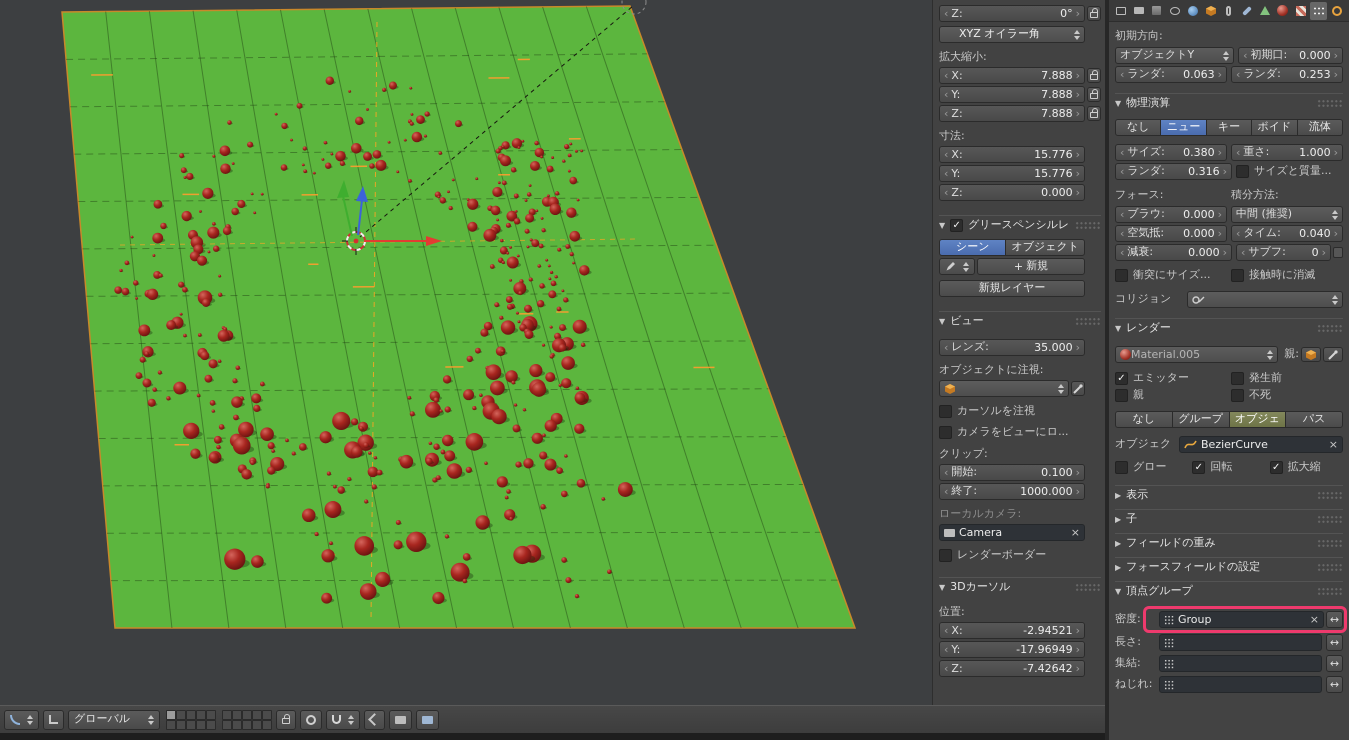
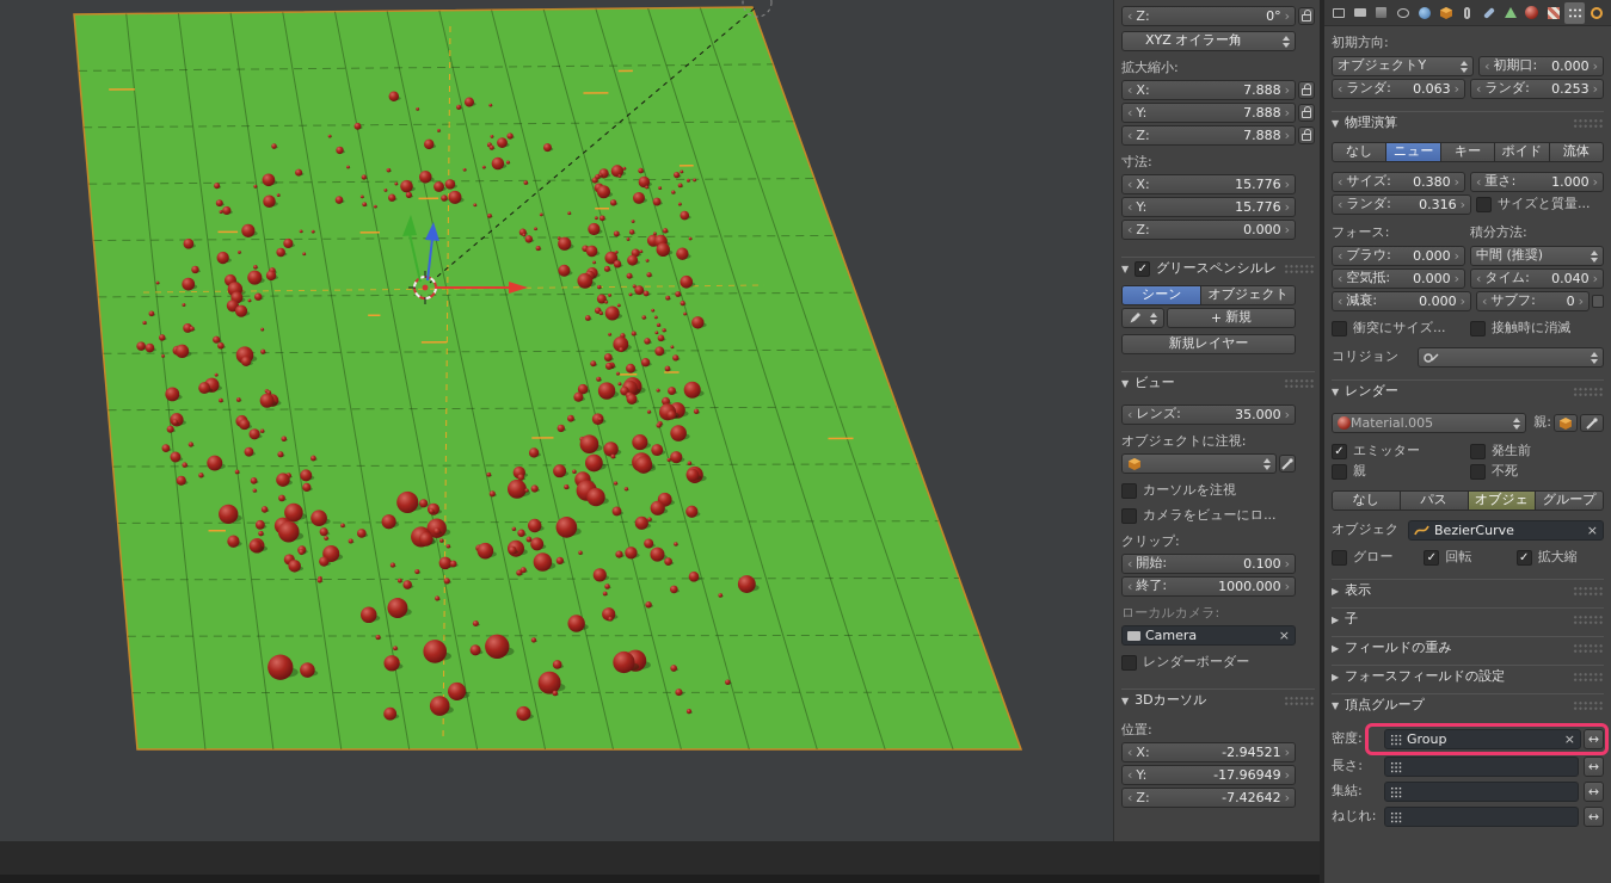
  Z:
  0°
  XYZ オイラー角
  拡大縮小:
  X:
  7.888
  Y:
  7.888
  Z:
  7.888
  寸法:
  X:
  15.776
  Y:
  15.776
  Z:
  0.000
  ▼
  ✓
  グリースペンシルレ
  シーン
  オブジェクト
  +
  新規
  新規レイヤー
  ▼
  ビュー
  レンズ:
  35.000
  オブジェクトに注視:
  カーソルを注視
  カメラをビューにロ...
  クリップ:
  開始:
  0.100
  終了:
  1000.000
  ローカルカメラ:
  Camera
  ×
  レンダーボーダー
  ▼
  3Dカーソル
  位置:
  X:
  -2.94521
  Y:
  -17.96949
  Z:
  -7.42642
  初期方向:
  オブジェクトY
  初期口:
  0.000
  ランダ:
  0.063
  ランダ:
  0.253
  ▼
  物理演算
  なし
  ニュー
  キー
  ボイド
  流体
  サイズ:
  0.380
  重さ:
  1.000
  ランダ:
  0.316
  サイズと質量...
  フォース:
  積分方法:
  ブラウ:
  0.000
  中間 (推奨)
  空気抵:
  0.000
  タイム:
  0.040
  減衰:
  0.000
  サブフ:
  0
  衝突にサイズ...
  接触時に消滅
  コリジョン
  ▼
  レンダー
  Material.005
  親:
  ✓
  エミッター
  発生前
  親
  不死
  なし
- グループ
+ パス
  オブジェ
- パス
+ グループ
  オブジェク
  BezierCurve
  ×
  グロー
  ✓
  回転
  ✓
  拡大縮
  ▶
  表示
  ▶
  子
  ▶
  フィールドの重み
  ▶
  フォースフィールドの設定
  ▼
  頂点グループ
  密度:
  Group
  ×
  ↔
  長さ:
  ↔
  集結:
  ↔
  ねじれ:
  ↔
- グローバル
